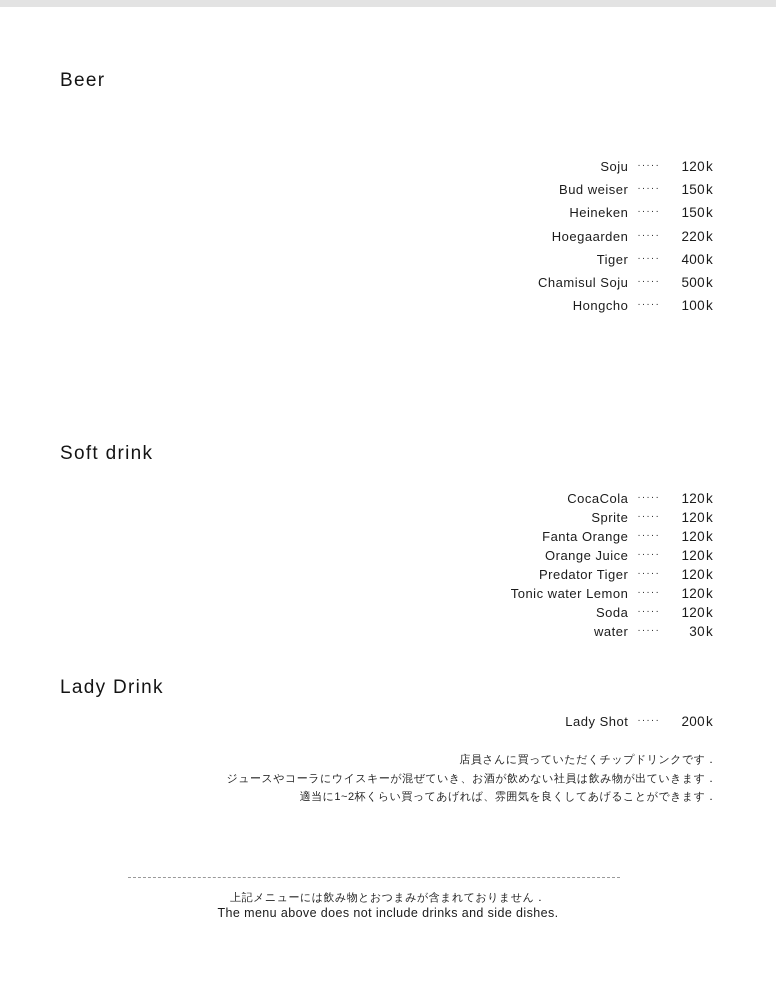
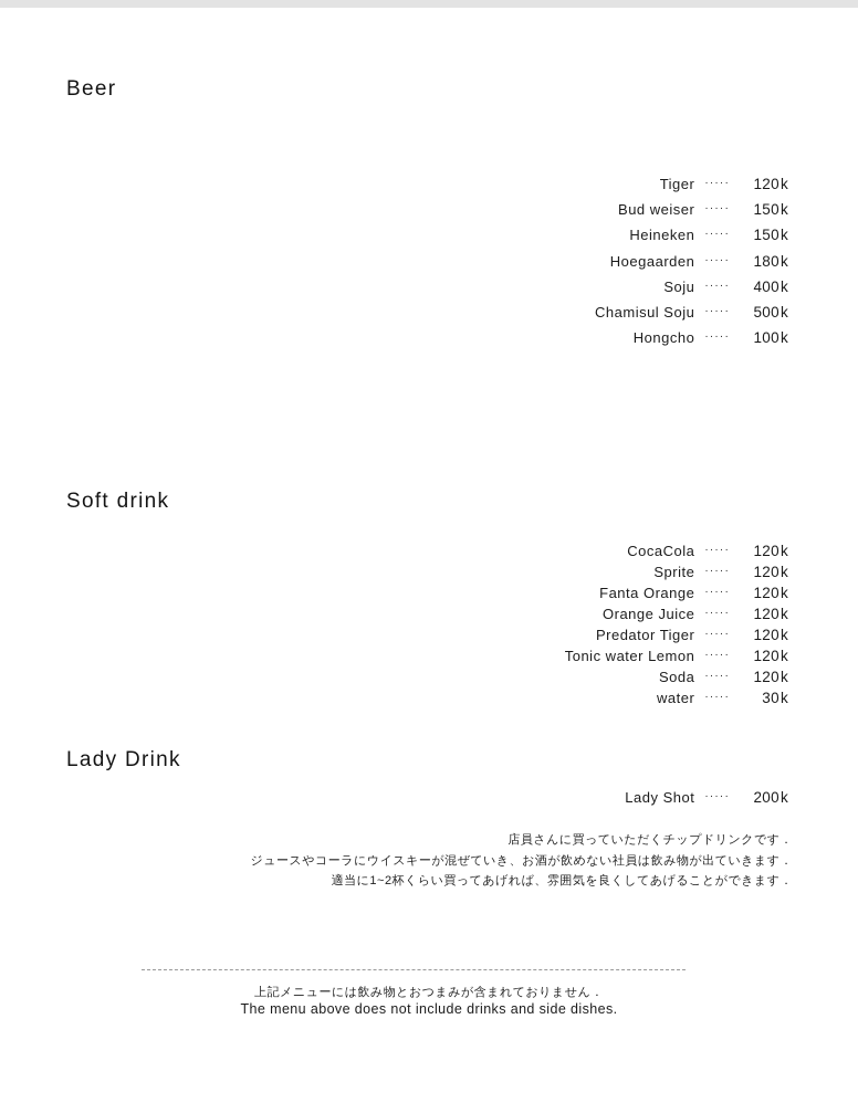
  Beer
- Soju
+ Tiger
  ·····
  120 k
  Bud weiser
  ·····
  150 k
  Heineken
  ·····
  150 k
  Hoegaarden
  ·····
- 220 k
+ 180 k
- Tiger
+ Soju
  ·····
  400 k
  Chamisul Soju
  ·····
  500 k
  Hongcho
  ·····
  100 k
  Soft drink
  CocaCola
  ·····
  120 k
  Sprite
  ·····
  120 k
  Fanta Orange
  ·····
  120 k
  Orange Juice
  ·····
  120 k
  Predator Tiger
  ·····
  120 k
  Tonic water Lemon
  ·····
  120 k
  Soda
  ·····
  120 k
  water
  ·····
  30 k
  Lady Drink
  Lady Shot
  ·····
  200 k
  店員さんに買っていただくチップドリンクです．
  ジュースやコーラにウイスキーが混ぜていき、お酒が飲めない社員は飲み物が出ていきます．
  適当に1~2杯くらい買ってあげれば、雰囲気を良くしてあげることができます．
  上記メニューには飲み物とおつまみが含まれておりません．
  The menu above does not include drinks and side dishes.
